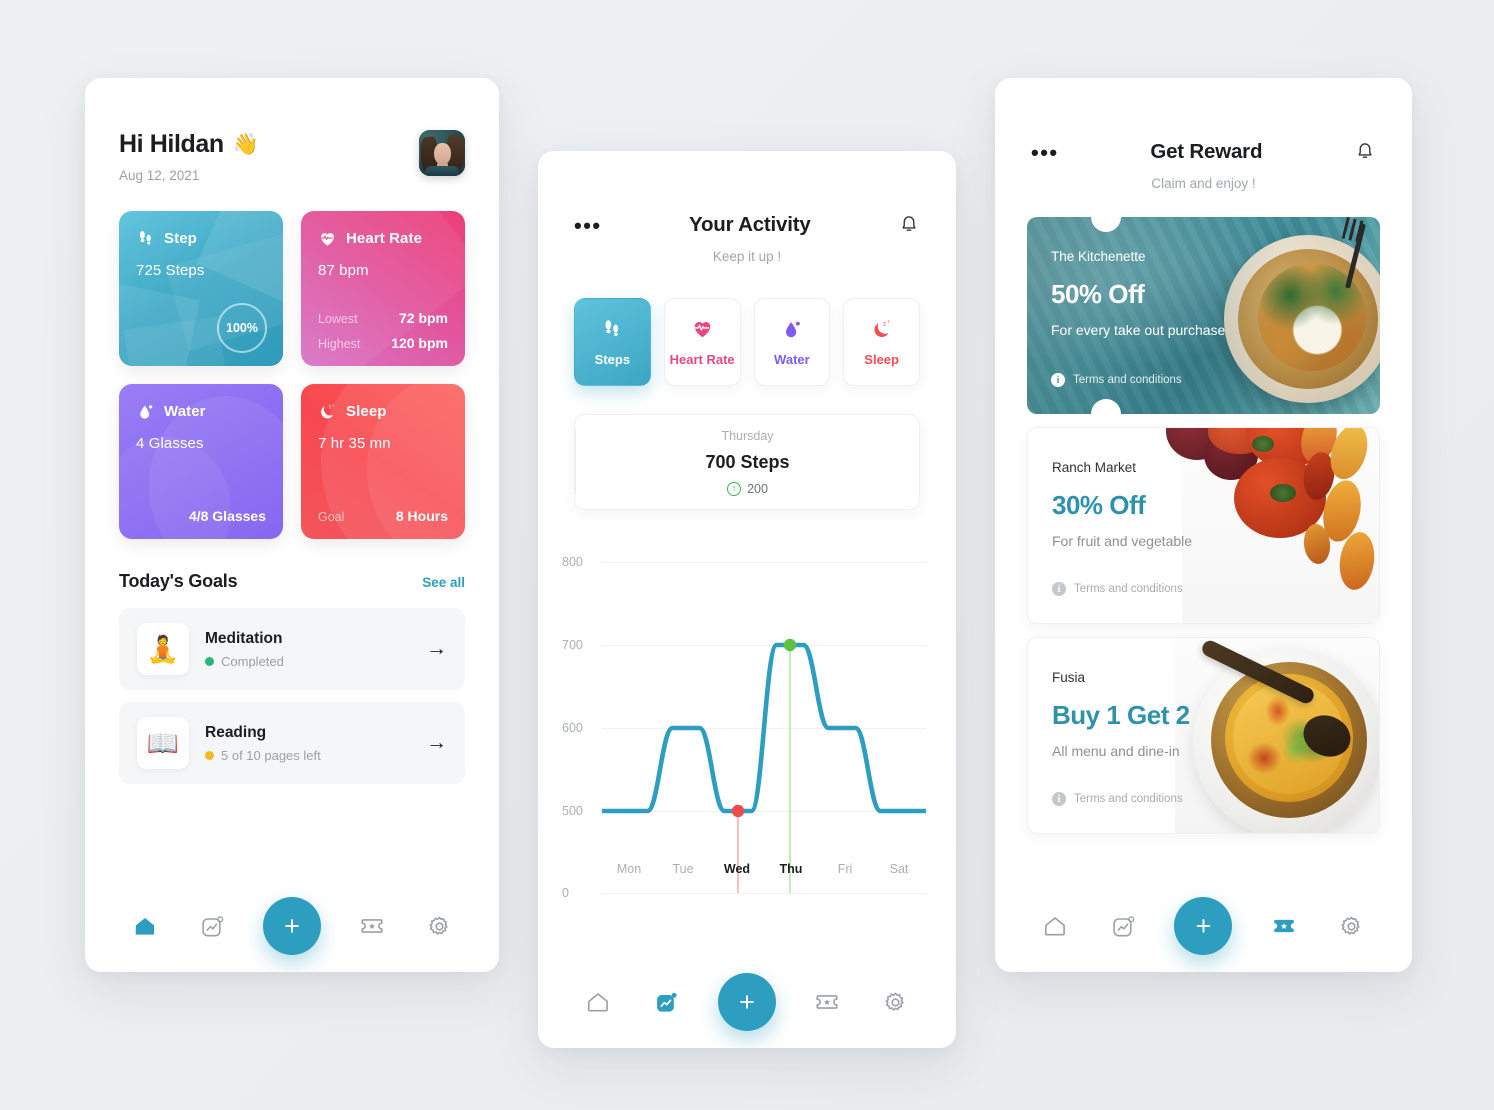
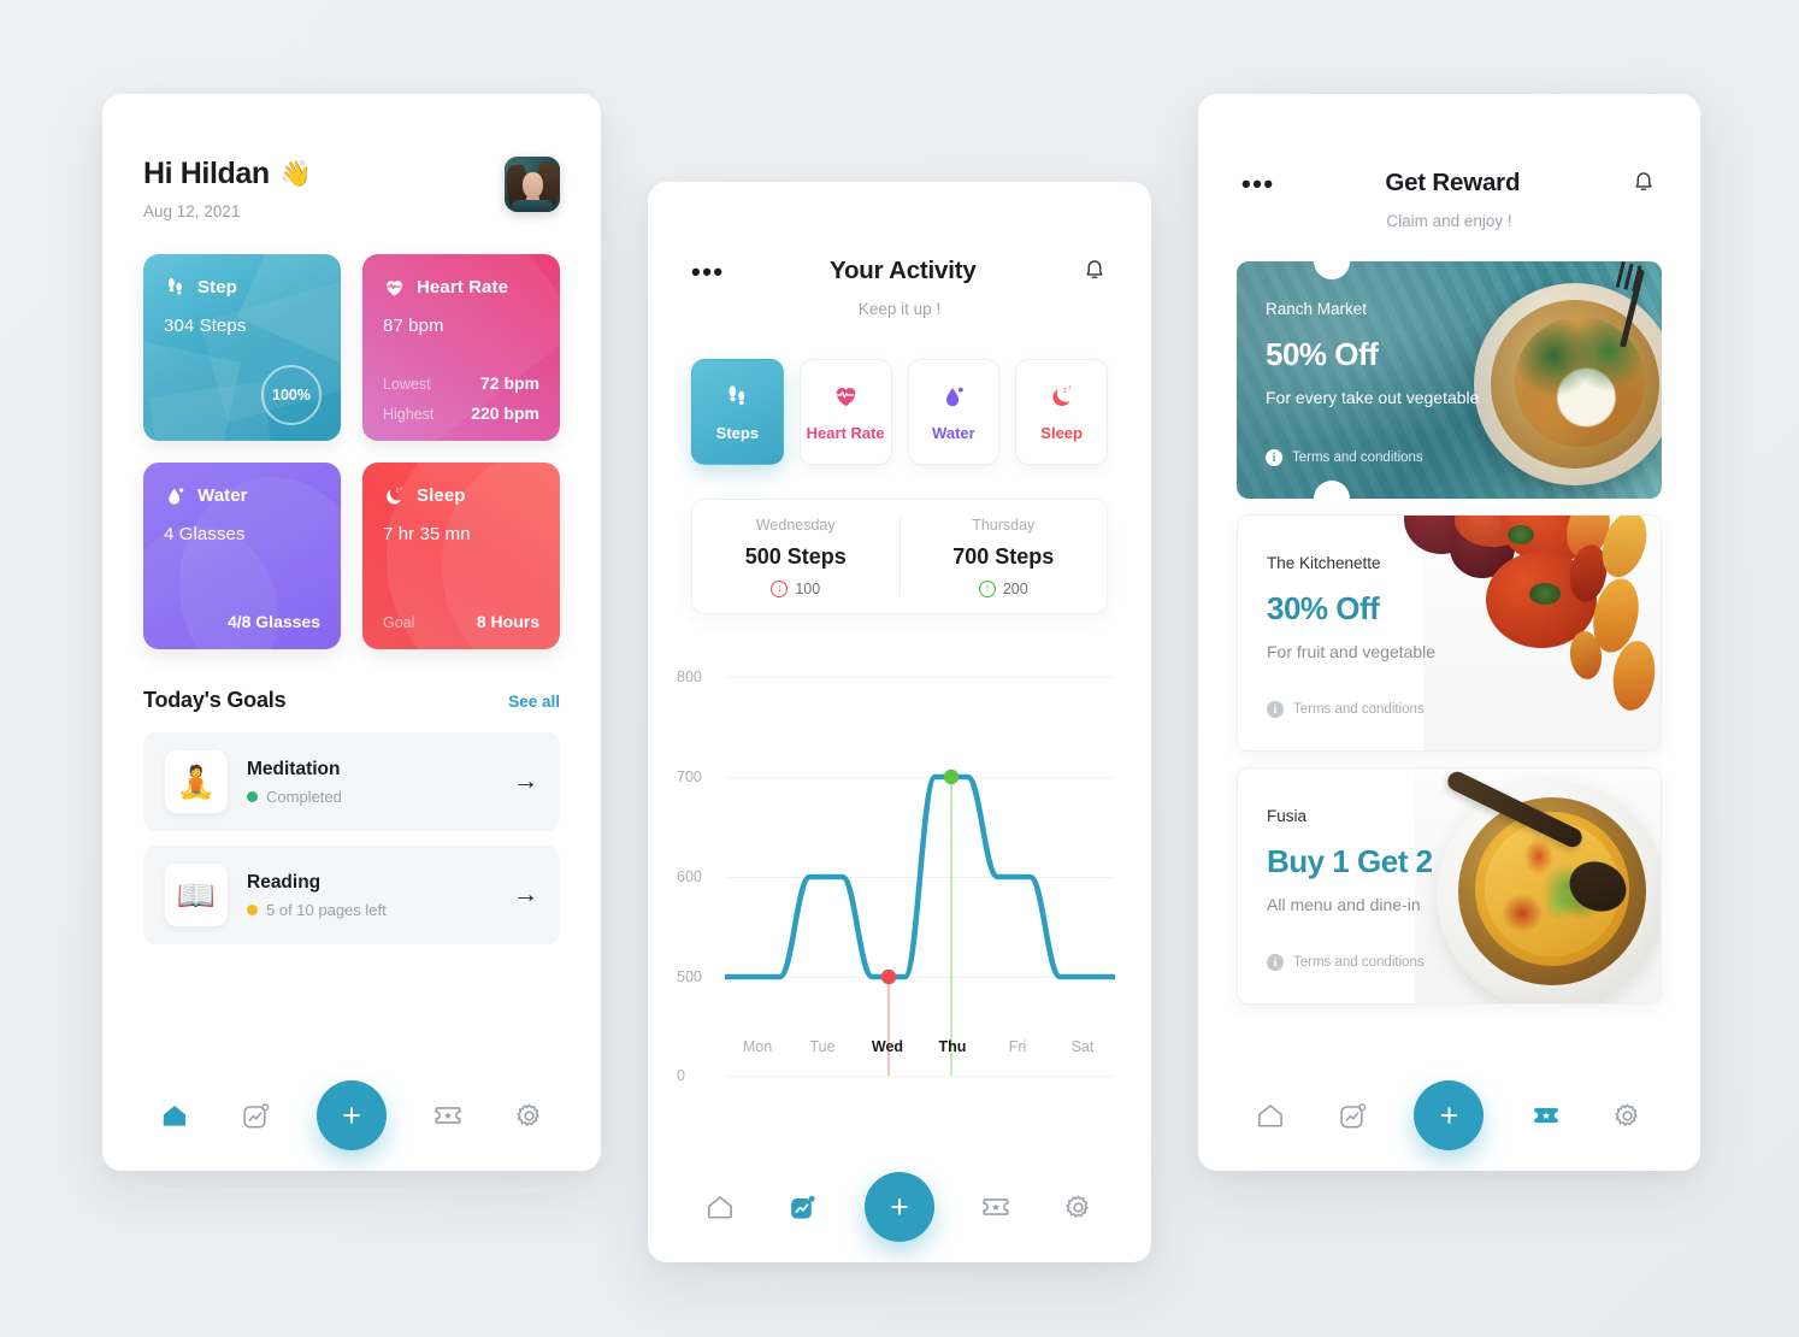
  Hi Hildan
  👋
  Aug 12, 2021
  Step
- 725 Steps
+ 304 Steps
  100%
  Heart Rate
  87 bpm
  Lowest
  72 bpm
  Highest
- 120 bpm
+ 220 bpm
  Water
  4 Glasses
  4/8 Glasses
  Sleep
  7 hr 35 mn
  Goal
  8 Hours
  Today's Goals
  See all
  🧘
  Meditation
  Completed
  →
  📖
  Reading
  5 of 10 pages left
  →
  +
  •••
  Your Activity
  Keep it up !
  Steps
  Heart Rate
  Water
  Sleep
+ Wednesday
+ 500 Steps
+ ↓
+ 100
  Thursday
  700 Steps
  ↑
  200
  800
  700
  600
  500
  0
  Mon
  Tue
  Wed
  Thu
  Fri
  Sat
  +
  •••
  Get Reward
  Claim and enjoy !
- The Kitchenette
+ Ranch Market
  50% Off
- For every take out purchase
+ For every take out vegetable
  i
  Terms and conditions
- Ranch Market
+ The Kitchenette
  30% Off
  For fruit and vegetable
  i
  Terms and conditions
  Fusia
  Buy 1 Get 2
  All menu and dine-in
  i
  Terms and conditions
  +
